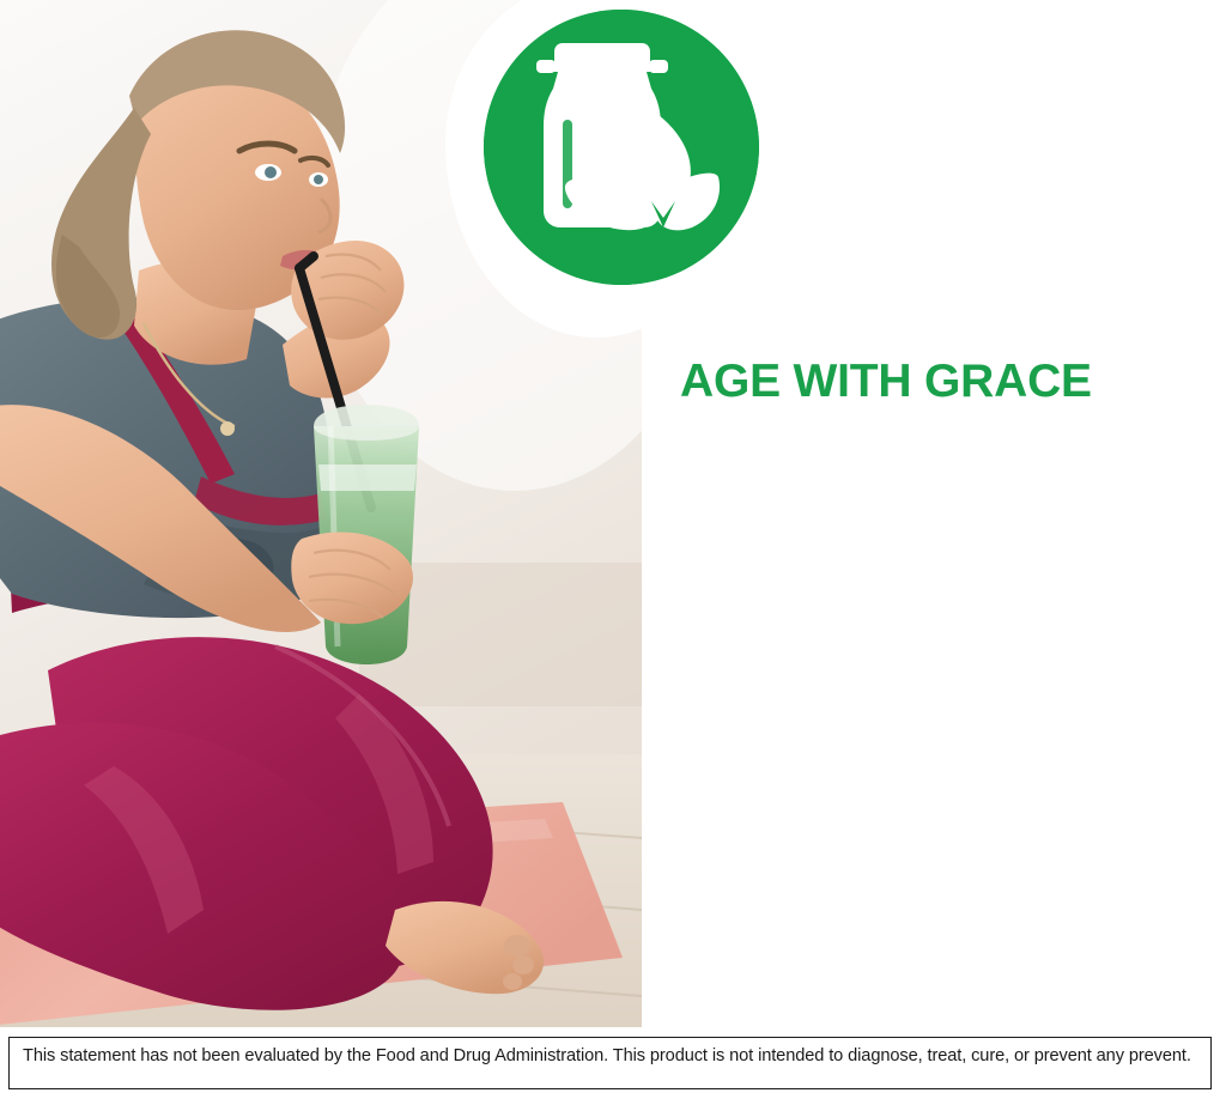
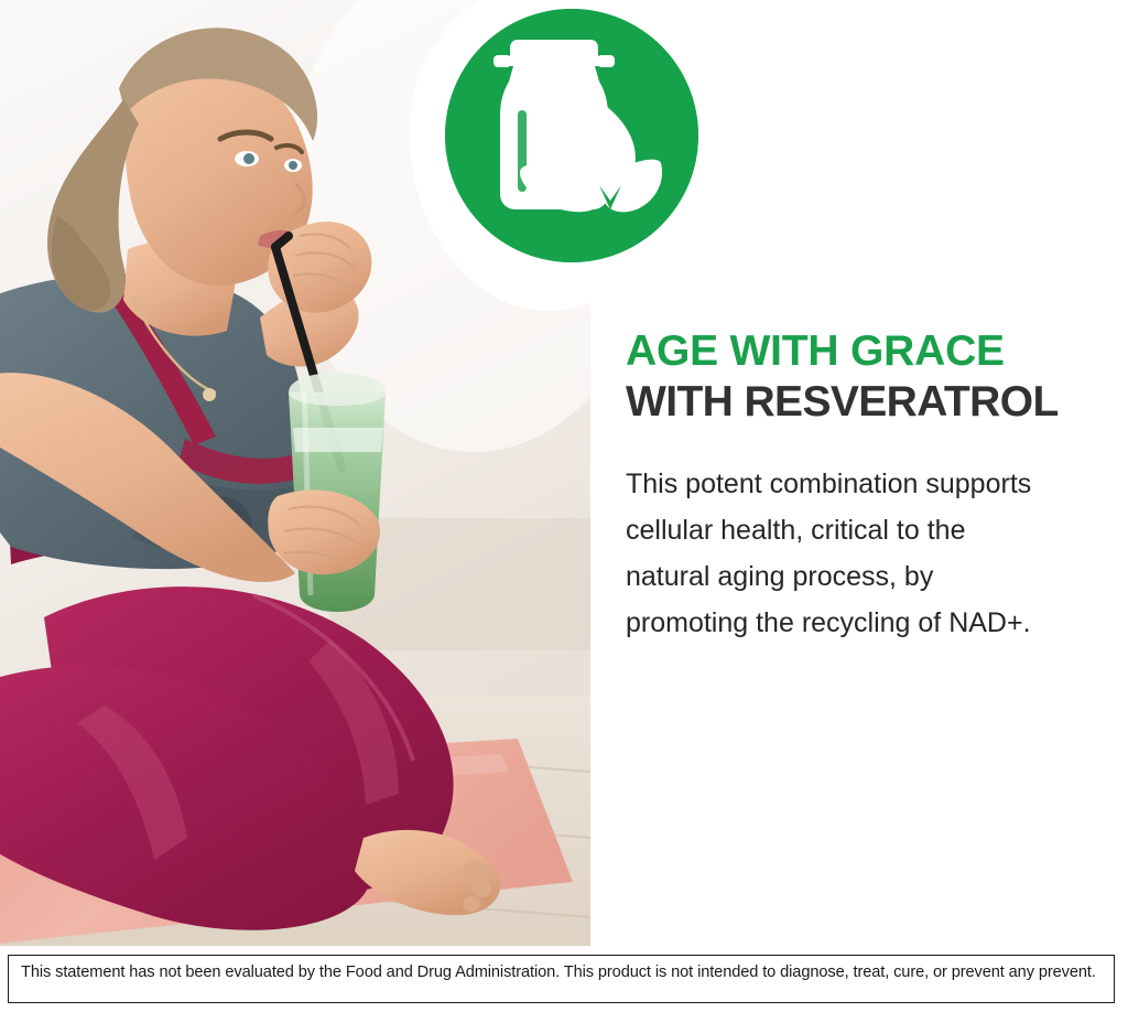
  AGE WITH GRACE
+ WITH RESVERATROL
+ This potent combination supports cellular health, critical to the natural aging process, by promoting the recycling of NAD+.
  This statement has not been evaluated by the Food and Drug Administration. This product is not intended to diagnose, treat, cure, or prevent any prevent.
